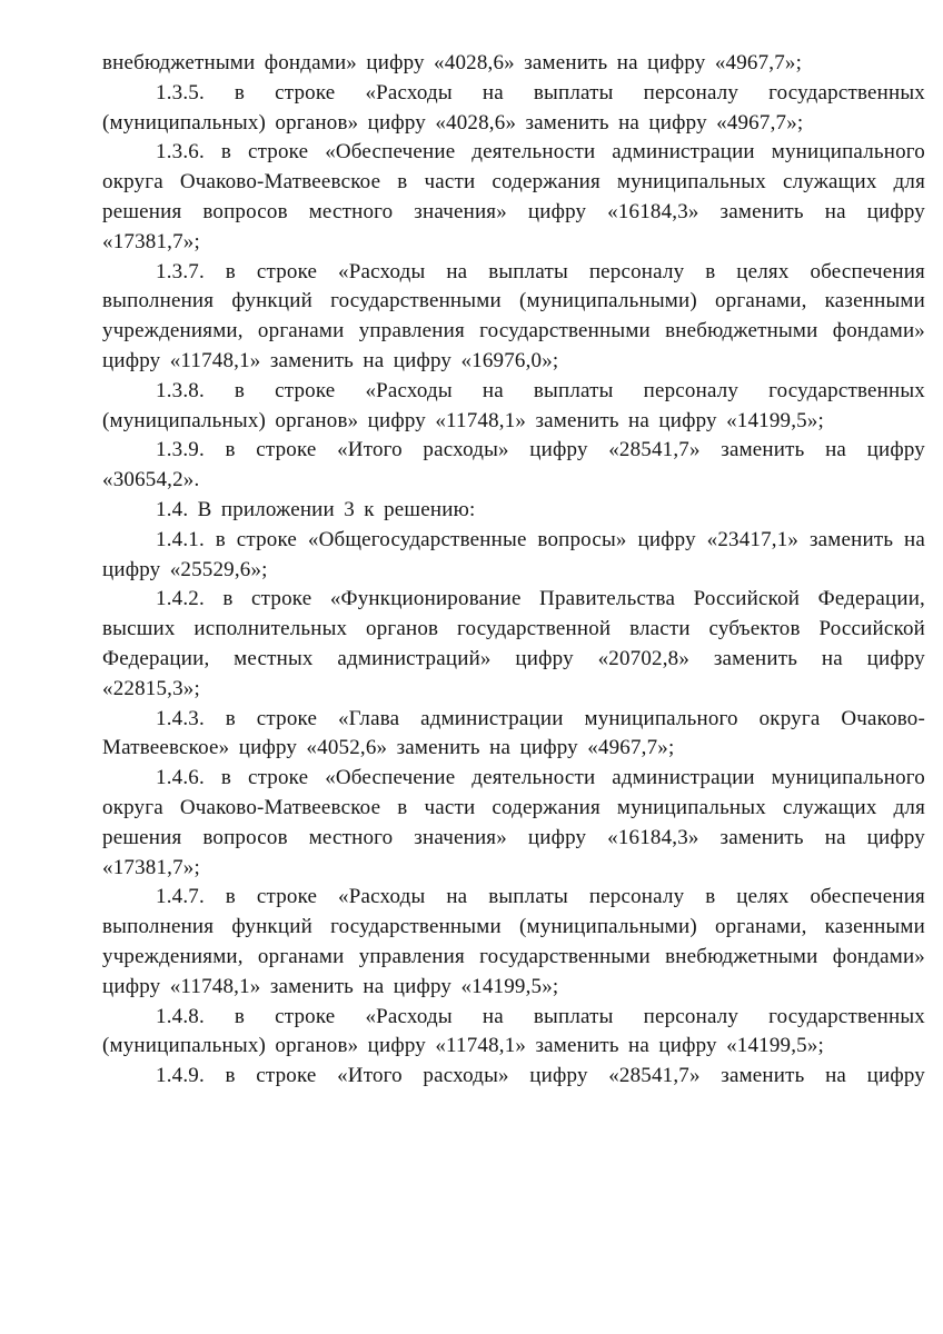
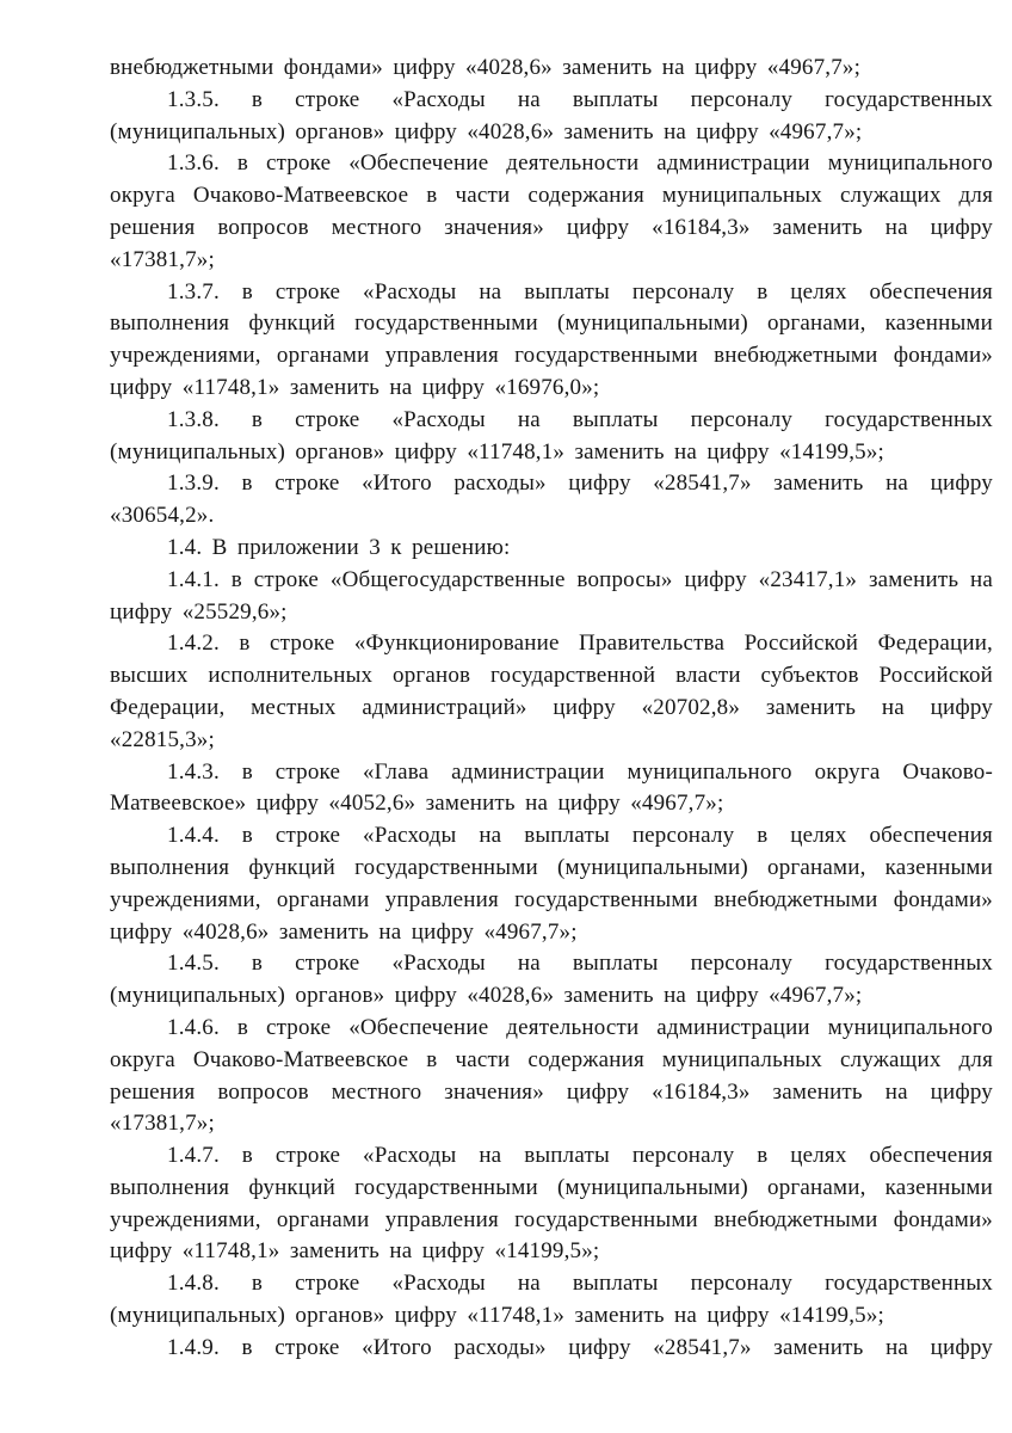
  внебюджетными фондами» цифру «4028,6» заменить на цифру «4967,7»;
  1.3.5. в строке «Расходы на выплаты персоналу государственных (муниципальных) органов» цифру «4028,6» заменить на цифру «4967,7»;
  1.3.6. в строке «Обеспечение деятельности администрации муниципального округа Очаково-Матвеевское в части содержания муниципальных служащих для решения вопросов местного значения» цифру «16184,3» заменить на цифру «17381,7»;
  1.3.7. в строке «Расходы на выплаты персоналу в целях обеспечения выполнения функций государственными (муниципальными) органами, казенными учреждениями, органами управления государственными внебюджетными фондами» цифру «11748,1» заменить на цифру «16976,0»;
  1.3.8. в строке «Расходы на выплаты персоналу государственных (муниципальных) органов» цифру «11748,1» заменить на цифру «14199,5»;
  1.3.9. в строке «Итого расходы» цифру «28541,7» заменить на цифру «30654,2».
  1.4. В приложении 3 к решению:
  1.4.1. в строке «Общегосударственные вопросы» цифру «23417,1» заменить на цифру «25529,6»;
  1.4.2. в строке «Функционирование Правительства Российской Федерации, высших исполнительных органов государственной власти субъектов Российской Федерации, местных администраций» цифру «20702,8» заменить на цифру «22815,3»;
  1.4.3. в строке «Глава администрации муниципального округа Очаково-Матвеевское» цифру «4052,6» заменить на цифру «4967,7»;
+ 1.4.4. в строке «Расходы на выплаты персоналу в целях обеспечения выполнения функций государственными (муниципальными) органами, казенными учреждениями, органами управления государственными внебюджетными фондами» цифру «4028,6» заменить на цифру «4967,7»;
+ 1.4.5. в строке «Расходы на выплаты персоналу государственных (муниципальных) органов» цифру «4028,6» заменить на цифру «4967,7»;
  1.4.6. в строке «Обеспечение деятельности администрации муниципального округа Очаково-Матвеевское в части содержания муниципальных служащих для решения вопросов местного значения» цифру «16184,3» заменить на цифру «17381,7»;
  1.4.7. в строке «Расходы на выплаты персоналу в целях обеспечения выполнения функций государственными (муниципальными) органами, казенными учреждениями, органами управления государственными внебюджетными фондами» цифру «11748,1» заменить на цифру «14199,5»;
  1.4.8. в строке «Расходы на выплаты персоналу государственных (муниципальных) органов» цифру «11748,1» заменить на цифру «14199,5»;
  1.4.9. в строке «Итого расходы» цифру «28541,7» заменить на цифру
